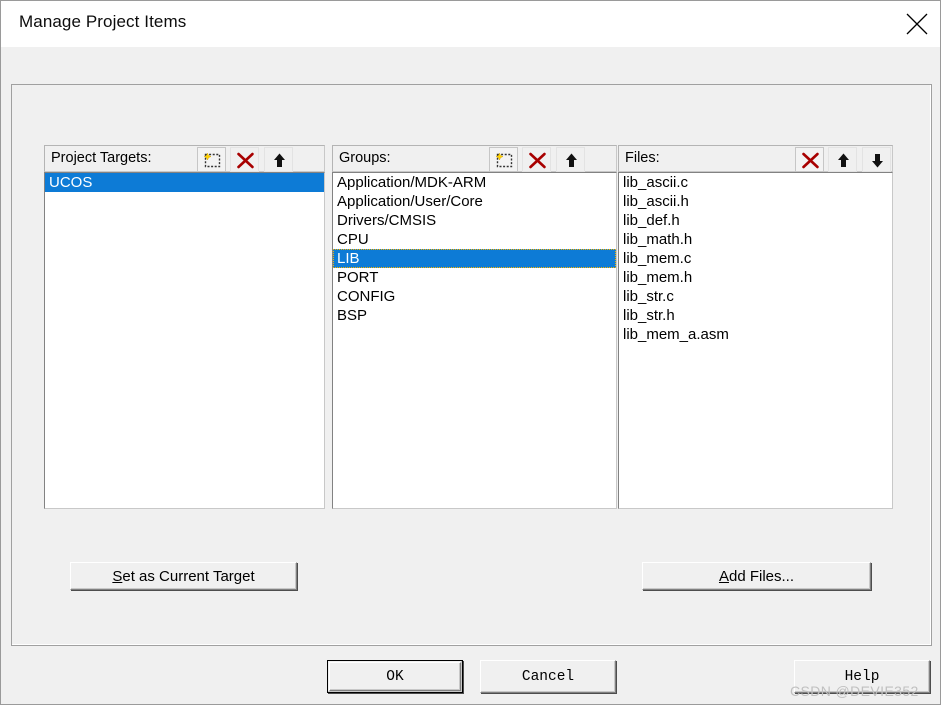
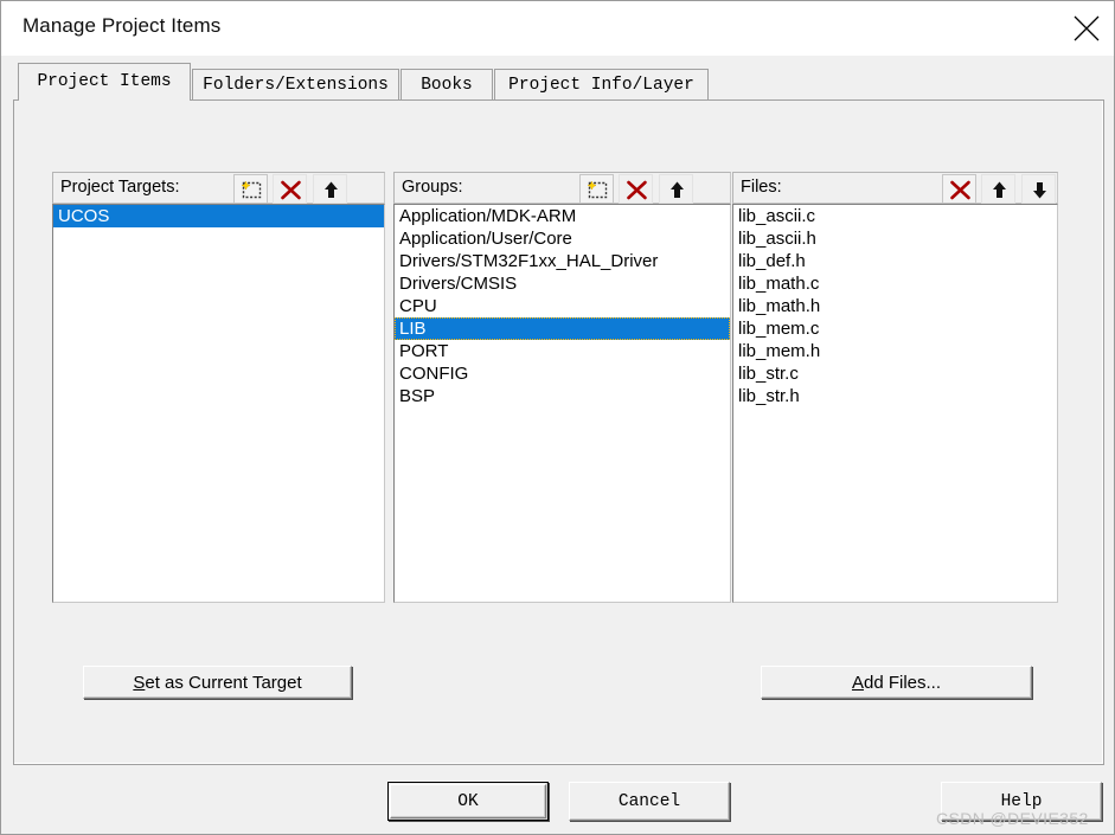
  Manage Project Items
+ Project Items
+ Folders/Extensions
+ Books
+ Project Info/Layer
  Project Targets:
  UCOS
  Groups:
  Application/MDK-ARM
  Application/User/Core
+ Drivers/STM32F1xx_HAL_Driver
  Drivers/CMSIS
  CPU
  LIB
  PORT
  CONFIG
  BSP
  Files:
  lib_ascii.c
  lib_ascii.h
  lib_def.h
+ lib_math.c
  lib_math.h
  lib_mem.c
  lib_mem.h
  lib_str.c
  lib_str.h
- lib_mem_a.asm
  Set as Current Target
  Add Files...
  OK
  Cancel
  Help
  CSDN @DEVIE352
